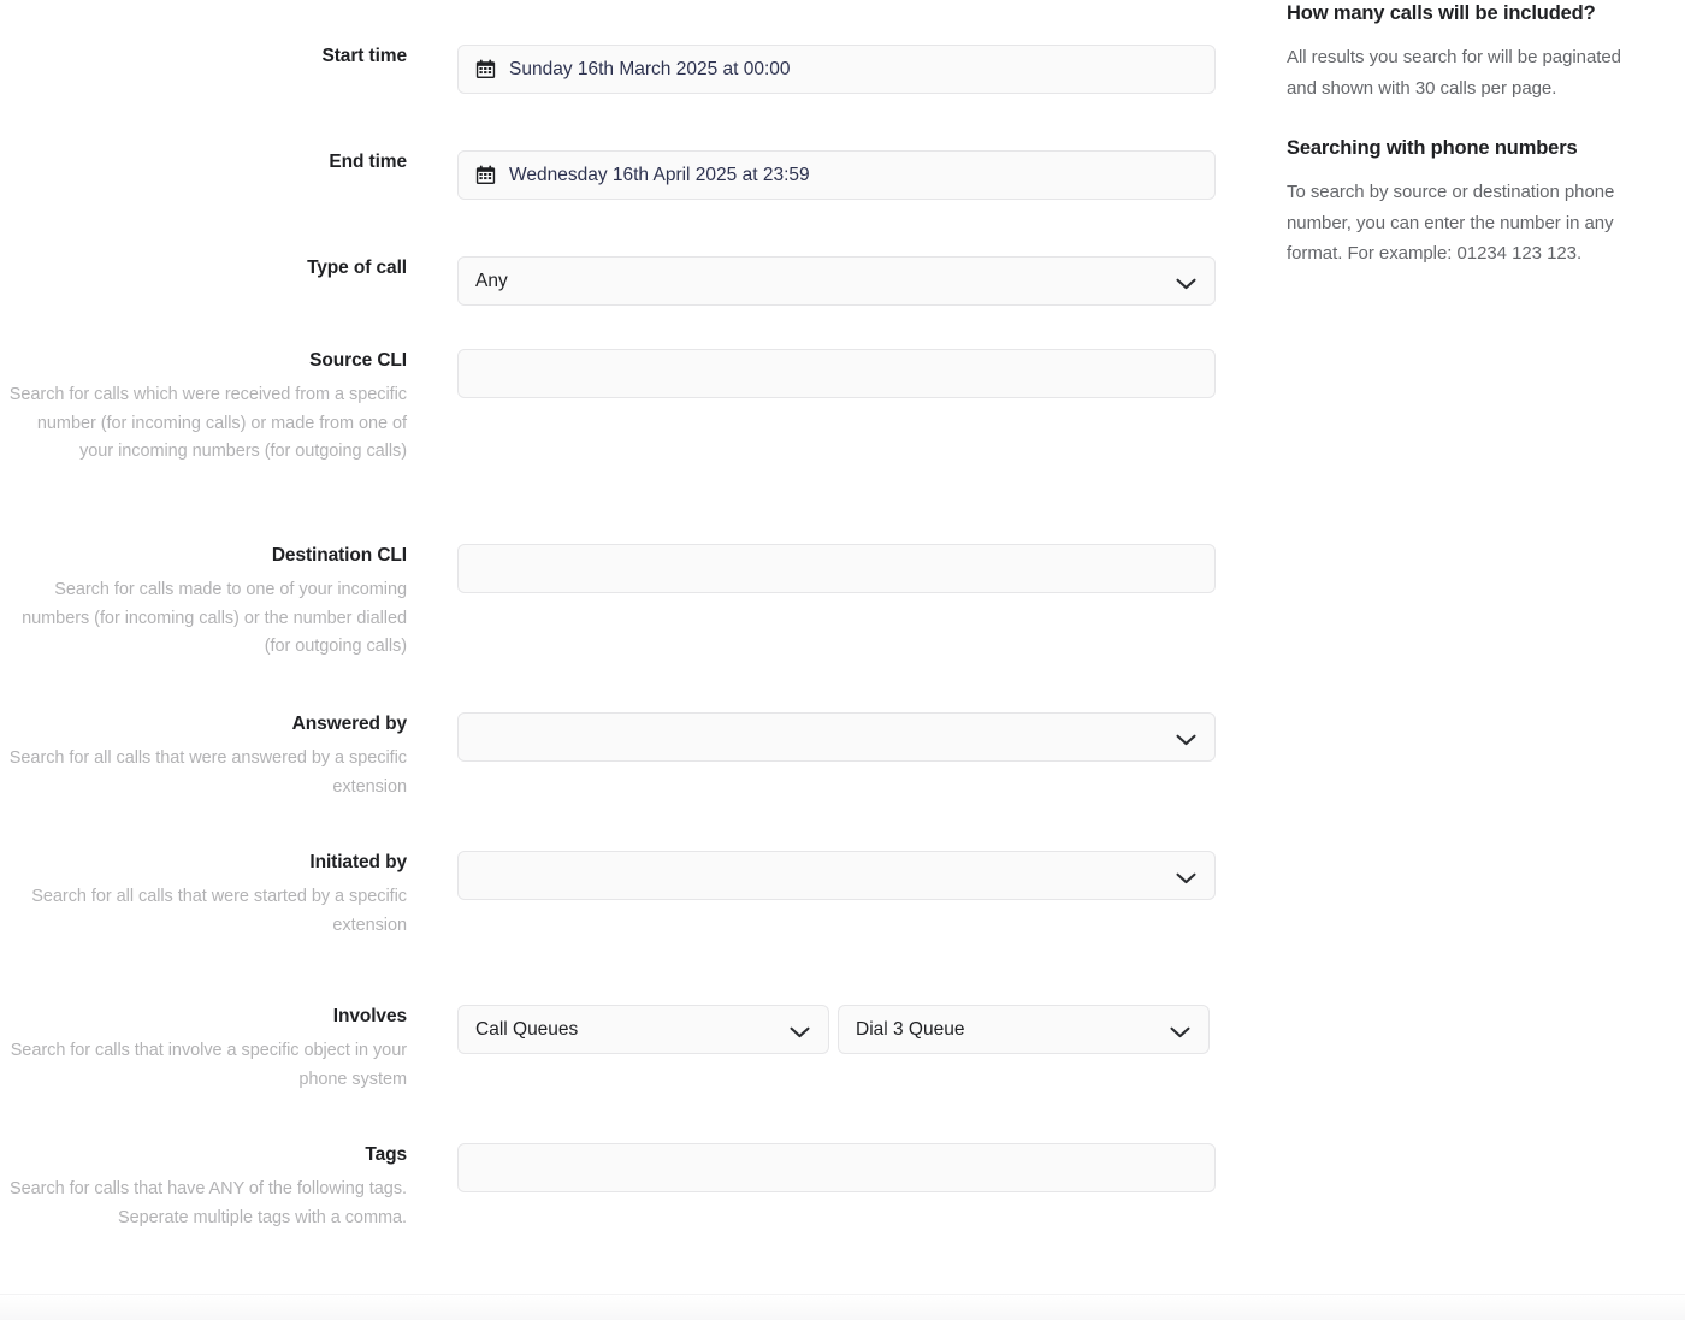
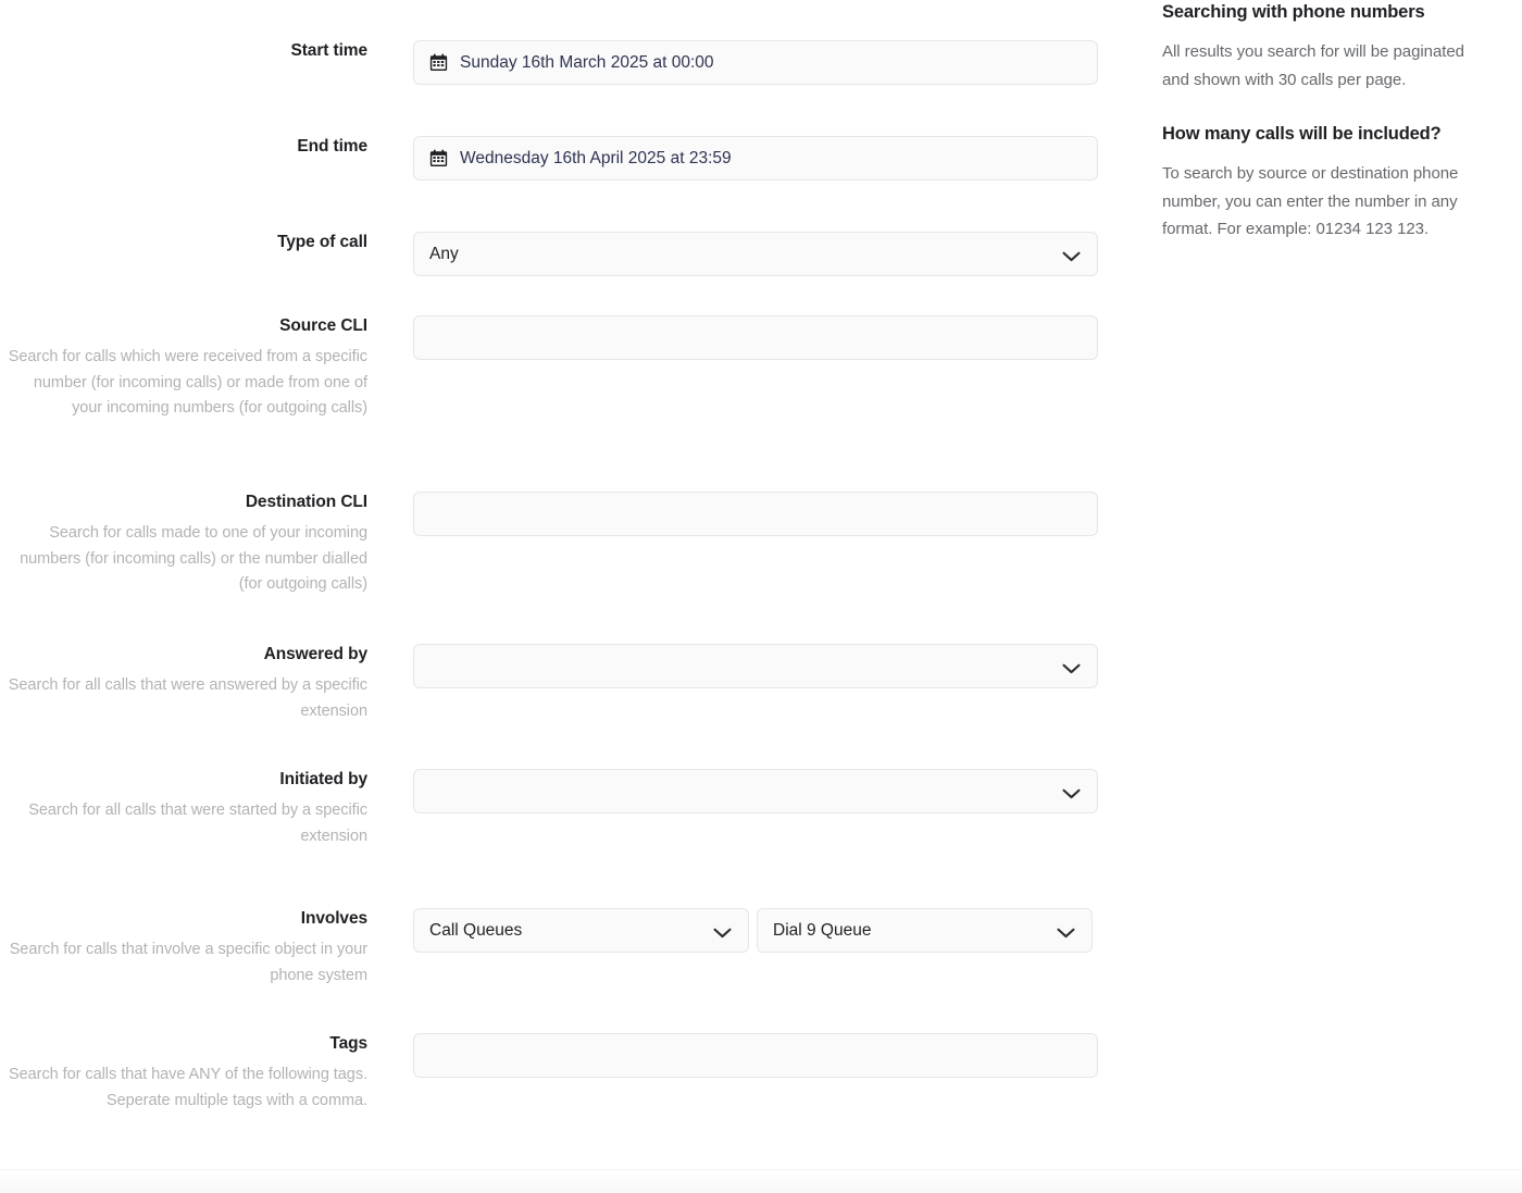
  Start time
  Sunday 16th March 2025 at 00:00
  End time
  Wednesday 16th April 2025 at 23:59
  Type of call
  Any
  Source CLI
  Search for calls which were received from a specific number (for incoming calls) or made from one of your incoming numbers (for outgoing calls)
  Destination CLI
  Search for calls made to one of your incoming numbers (for incoming calls) or the number dialled (for outgoing calls)
  Answered by
  Search for all calls that were answered by a specific extension
  Initiated by
  Search for all calls that were started by a specific extension
  Involves
  Search for calls that involve a specific object in your phone system
  Call Queues
- Dial 3 Queue
+ Dial 9 Queue
  Tags
  Search for calls that have ANY of the following tags. Seperate multiple tags with a comma.
- How many calls will be included?
+ Searching with phone numbers
  All results you search for will be paginated and shown with 30 calls per page.
- Searching with phone numbers
+ How many calls will be included?
  To search by source or destination phone number, you can enter the number in any format. For example: 01234 123 123.
